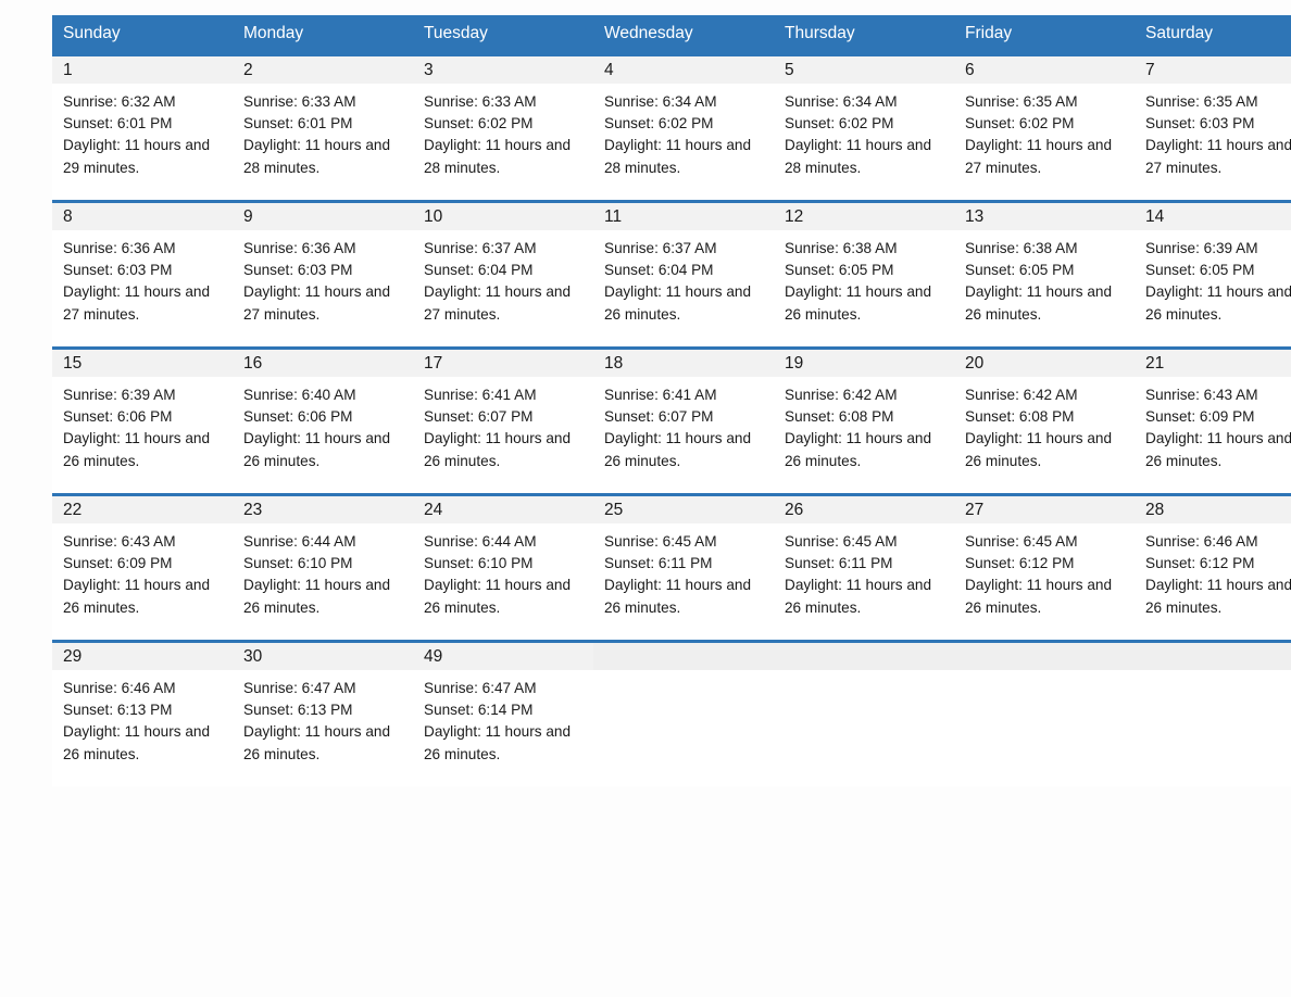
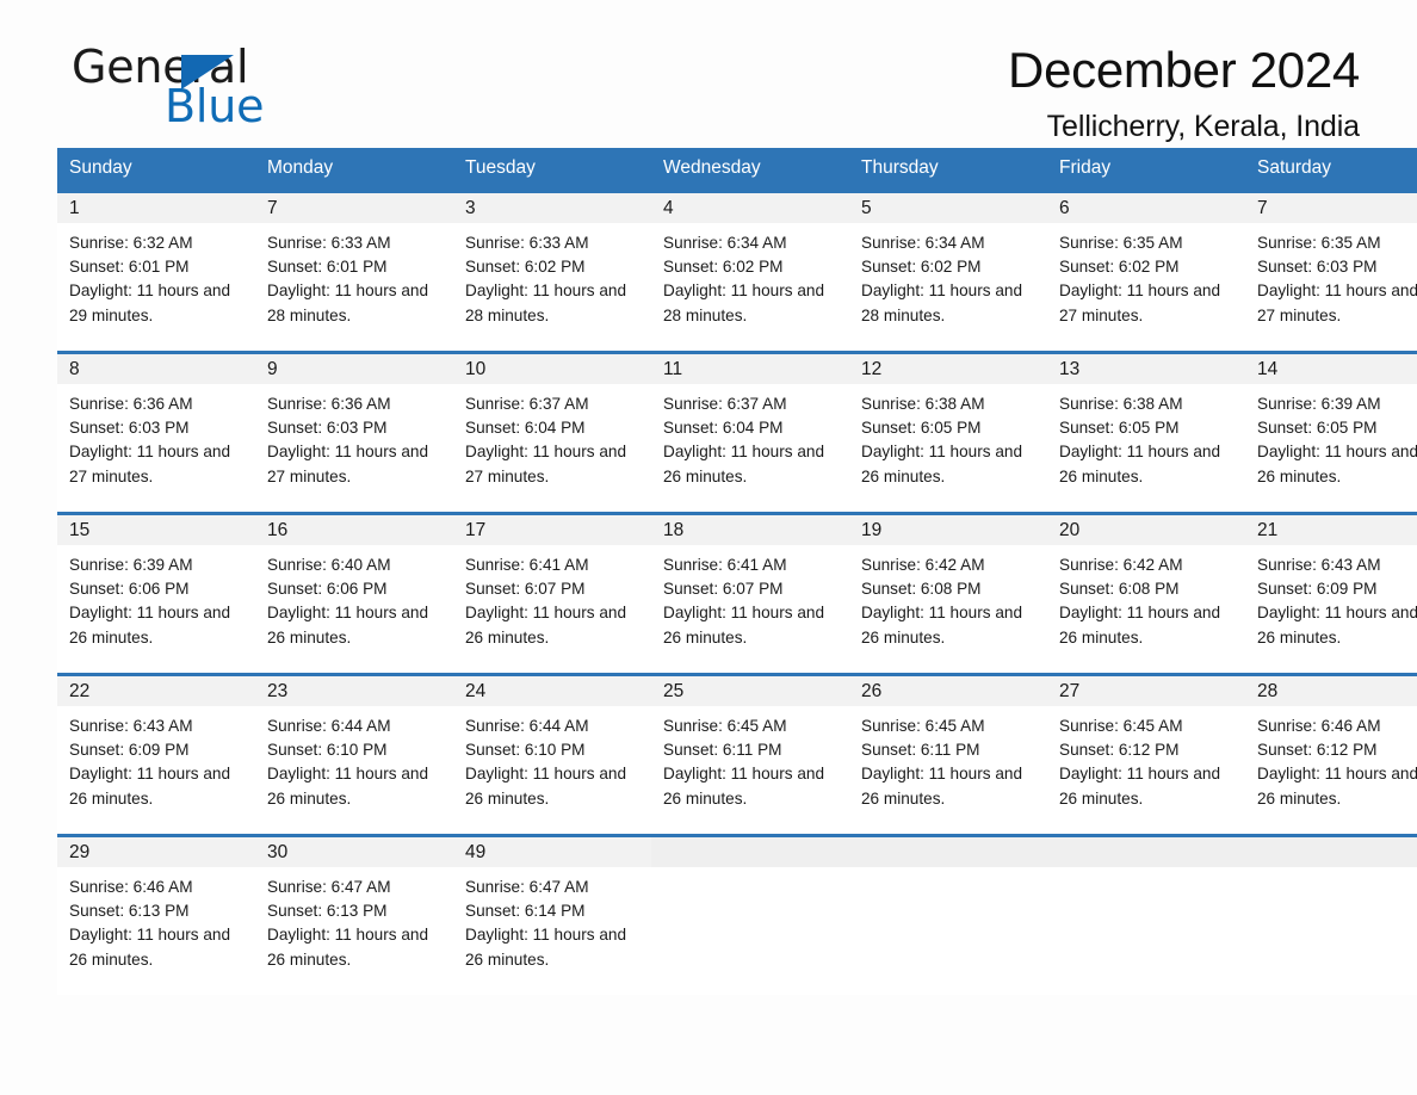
+ General
+ Blue
+ December 2024
+ Tellicherry, Kerala, India
  Sunday	Monday	Tuesday	Wednesday	Thursday	Friday	Saturday
- 1Sunrise: 6:32 AMSunset: 6:01 PMDaylight: 11 hours and 29 minutes.	2Sunrise: 6:33 AMSunset: 6:01 PMDaylight: 11 hours and 28 minutes.	3Sunrise: 6:33 AMSunset: 6:02 PMDaylight: 11 hours and 28 minutes.	4Sunrise: 6:34 AMSunset: 6:02 PMDaylight: 11 hours and 28 minutes.	5Sunrise: 6:34 AMSunset: 6:02 PMDaylight: 11 hours and 28 minutes.	6Sunrise: 6:35 AMSunset: 6:02 PMDaylight: 11 hours and 27 minutes.	7Sunrise: 6:35 AMSunset: 6:03 PMDaylight: 11 hours and 27 minutes.
+ 1Sunrise: 6:32 AMSunset: 6:01 PMDaylight: 11 hours and 29 minutes.	7Sunrise: 6:33 AMSunset: 6:01 PMDaylight: 11 hours and 28 minutes.	3Sunrise: 6:33 AMSunset: 6:02 PMDaylight: 11 hours and 28 minutes.	4Sunrise: 6:34 AMSunset: 6:02 PMDaylight: 11 hours and 28 minutes.	5Sunrise: 6:34 AMSunset: 6:02 PMDaylight: 11 hours and 28 minutes.	6Sunrise: 6:35 AMSunset: 6:02 PMDaylight: 11 hours and 27 minutes.	7Sunrise: 6:35 AMSunset: 6:03 PMDaylight: 11 hours and 27 minutes.
  8Sunrise: 6:36 AMSunset: 6:03 PMDaylight: 11 hours and 27 minutes.	9Sunrise: 6:36 AMSunset: 6:03 PMDaylight: 11 hours and 27 minutes.	10Sunrise: 6:37 AMSunset: 6:04 PMDaylight: 11 hours and 27 minutes.	11Sunrise: 6:37 AMSunset: 6:04 PMDaylight: 11 hours and 26 minutes.	12Sunrise: 6:38 AMSunset: 6:05 PMDaylight: 11 hours and 26 minutes.	13Sunrise: 6:38 AMSunset: 6:05 PMDaylight: 11 hours and 26 minutes.	14Sunrise: 6:39 AMSunset: 6:05 PMDaylight: 11 hours and 26 minutes.
  15Sunrise: 6:39 AMSunset: 6:06 PMDaylight: 11 hours and 26 minutes.	16Sunrise: 6:40 AMSunset: 6:06 PMDaylight: 11 hours and 26 minutes.	17Sunrise: 6:41 AMSunset: 6:07 PMDaylight: 11 hours and 26 minutes.	18Sunrise: 6:41 AMSunset: 6:07 PMDaylight: 11 hours and 26 minutes.	19Sunrise: 6:42 AMSunset: 6:08 PMDaylight: 11 hours and 26 minutes.	20Sunrise: 6:42 AMSunset: 6:08 PMDaylight: 11 hours and 26 minutes.	21Sunrise: 6:43 AMSunset: 6:09 PMDaylight: 11 hours and 26 minutes.
  22Sunrise: 6:43 AMSunset: 6:09 PMDaylight: 11 hours and 26 minutes.	23Sunrise: 6:44 AMSunset: 6:10 PMDaylight: 11 hours and 26 minutes.	24Sunrise: 6:44 AMSunset: 6:10 PMDaylight: 11 hours and 26 minutes.	25Sunrise: 6:45 AMSunset: 6:11 PMDaylight: 11 hours and 26 minutes.	26Sunrise: 6:45 AMSunset: 6:11 PMDaylight: 11 hours and 26 minutes.	27Sunrise: 6:45 AMSunset: 6:12 PMDaylight: 11 hours and 26 minutes.	28Sunrise: 6:46 AMSunset: 6:12 PMDaylight: 11 hours and 26 minutes.
  29Sunrise: 6:46 AMSunset: 6:13 PMDaylight: 11 hours and 26 minutes.	30Sunrise: 6:47 AMSunset: 6:13 PMDaylight: 11 hours and 26 minutes.	49Sunrise: 6:47 AMSunset: 6:14 PMDaylight: 11 hours and 26 minutes.
